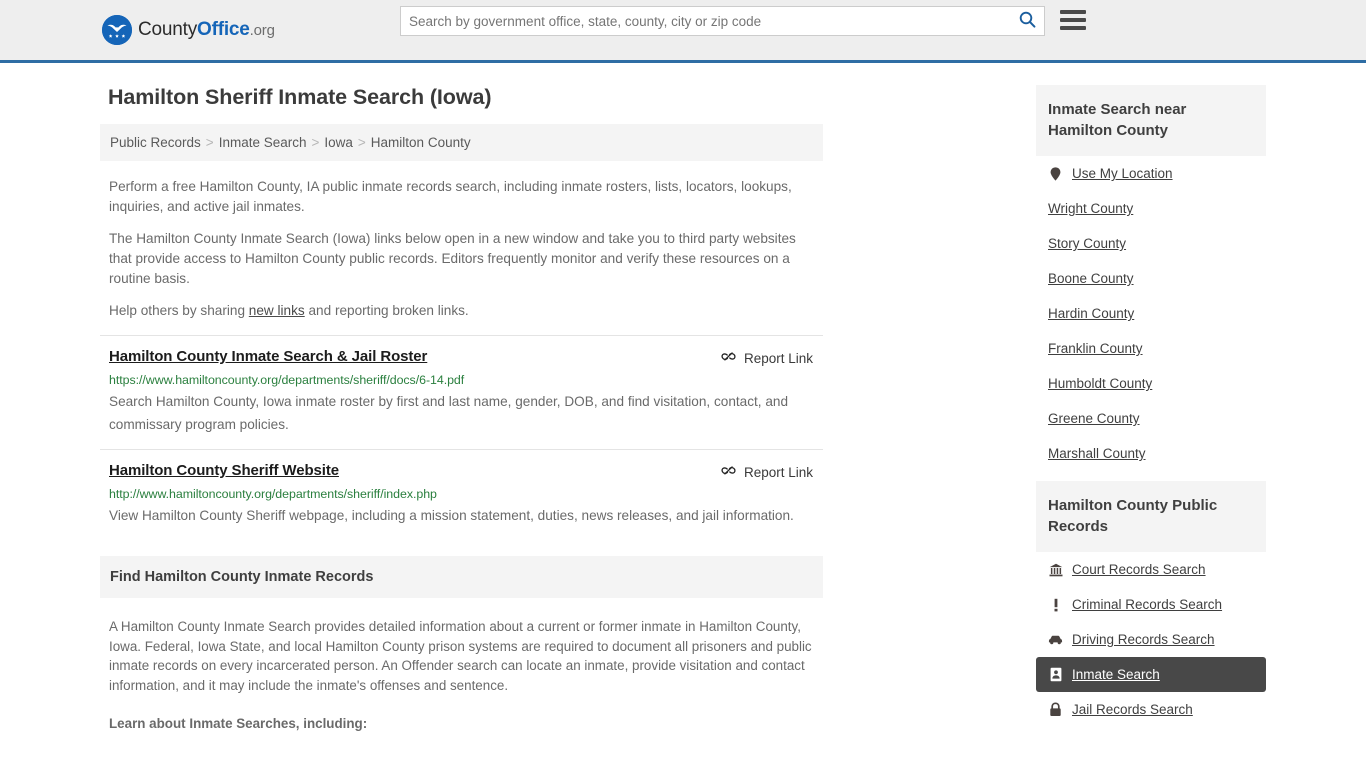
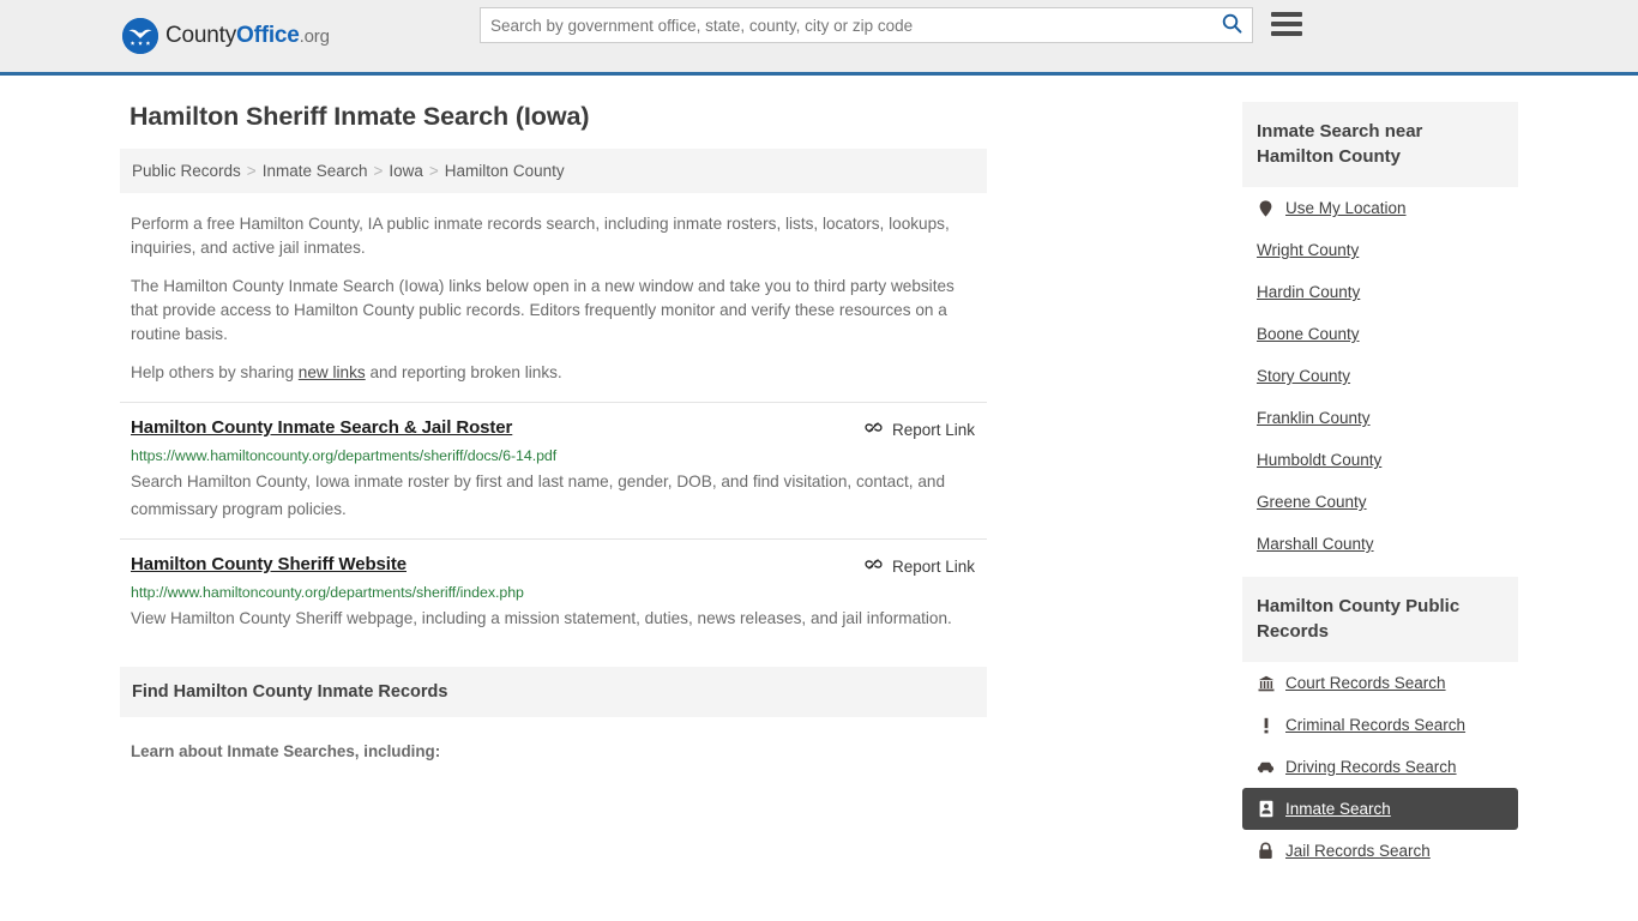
  CountyOffice.org
  Search by government office, state, county, city or zip code
  Hamilton Sheriff Inmate Search (Iowa)
  Public Records > Inmate Search > Iowa > Hamilton County
  Perform a free Hamilton County, IA public inmate records search, including inmate rosters, lists, locators, lookups, inquiries, and active jail inmates.
  The Hamilton County Inmate Search (Iowa) links below open in a new window and take you to third party websites that provide access to Hamilton County public records. Editors frequently monitor and verify these resources on a routine basis.
  Help others by sharing new links and reporting broken links.
  Hamilton County Inmate Search & Jail Roster
  Report Link
  https://www.hamiltoncounty.org/departments/sheriff/docs/6-14.pdf
  Search Hamilton County, Iowa inmate roster by first and last name, gender, DOB, and find visitation, contact, and commissary program policies.
  Hamilton County Sheriff Website
  Report Link
  http://www.hamiltoncounty.org/departments/sheriff/index.php
  View Hamilton County Sheriff webpage, including a mission statement, duties, news releases, and jail information.
  Find Hamilton County Inmate Records
- A Hamilton County Inmate Search provides detailed information about a current or former inmate in Hamilton County, Iowa. Federal, Iowa State, and local Hamilton County prison systems are required to document all prisoners and public inmate records on every incarcerated person. An Offender search can locate an inmate, provide visitation and contact information, and it may include the inmate's offenses and sentence.
  Learn about Inmate Searches, including:
  Inmate Search near Hamilton County
  Use My Location
  Wright County
- Story County
+ Hardin County
  Boone County
- Hardin County
+ Story County
  Franklin County
  Humboldt County
  Greene County
  Marshall County
  Hamilton County Public Records
  Court Records Search
  Criminal Records Search
  Driving Records Search
  Inmate Search
  Jail Records Search
